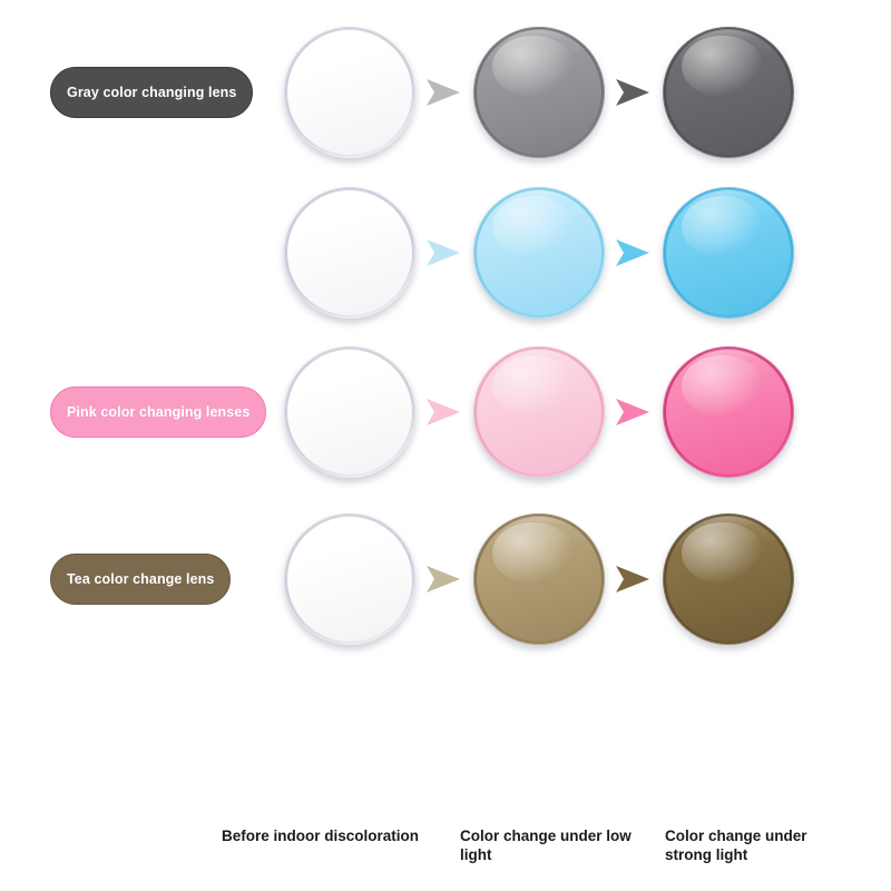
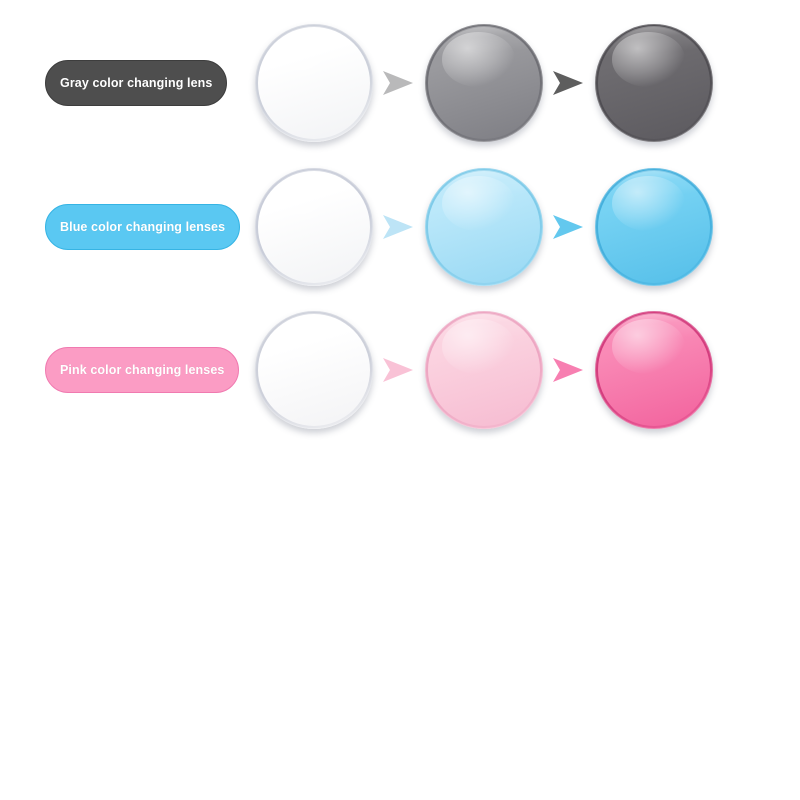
  Gray color changing lens
+ Blue color changing lenses
  Pink color changing lenses
- Tea color change lens
- Before indoor discoloration
- Color change under low light
- Color change under strong light
